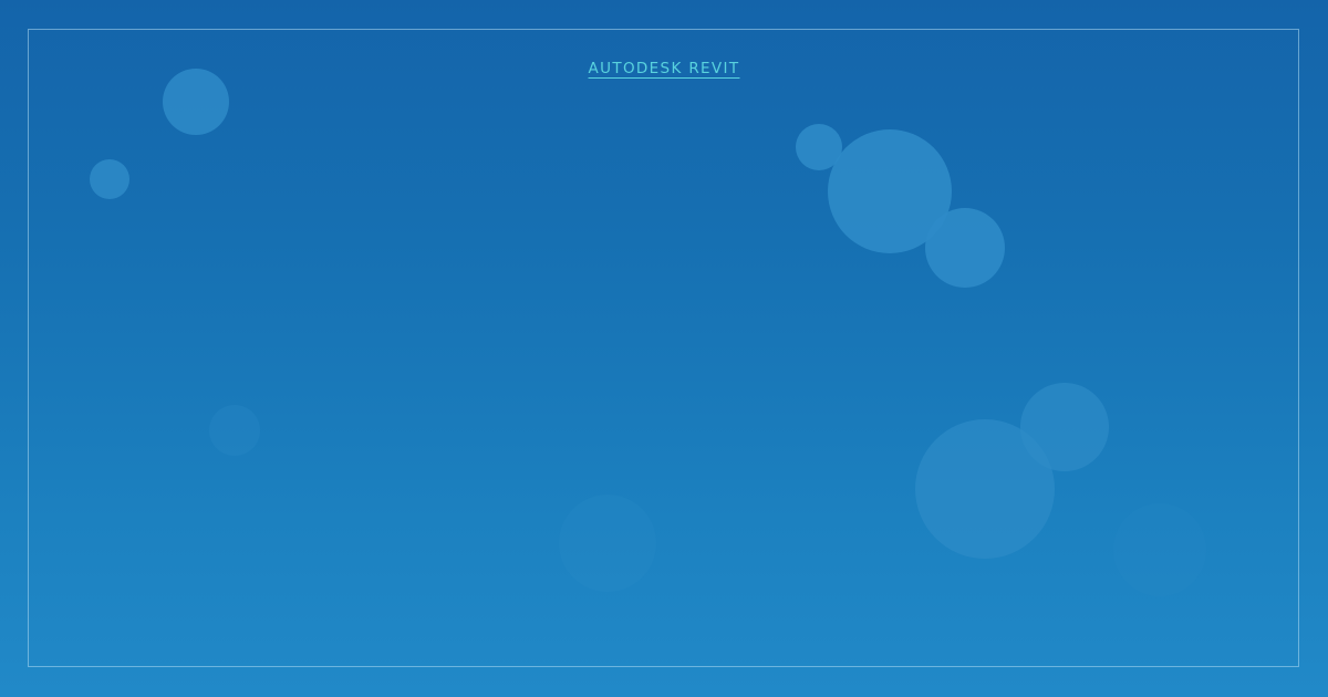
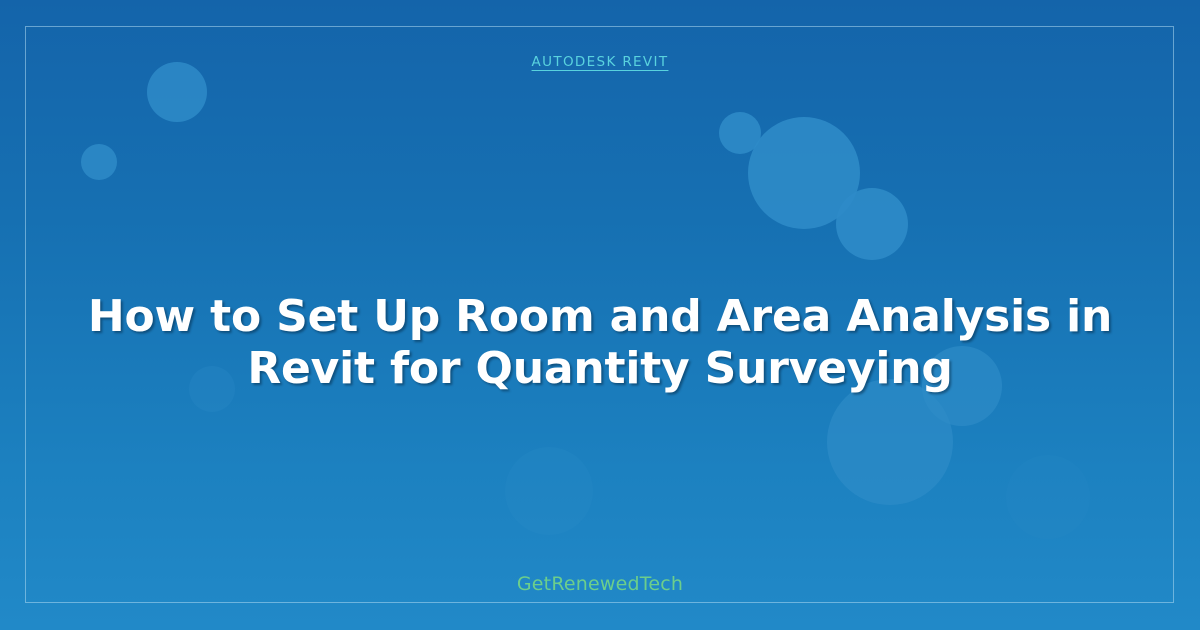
  AUTODESK REVIT
+ How to Set Up Room and Area Analysis in Revit for Quantity Surveying
+ GetRenewedTech
